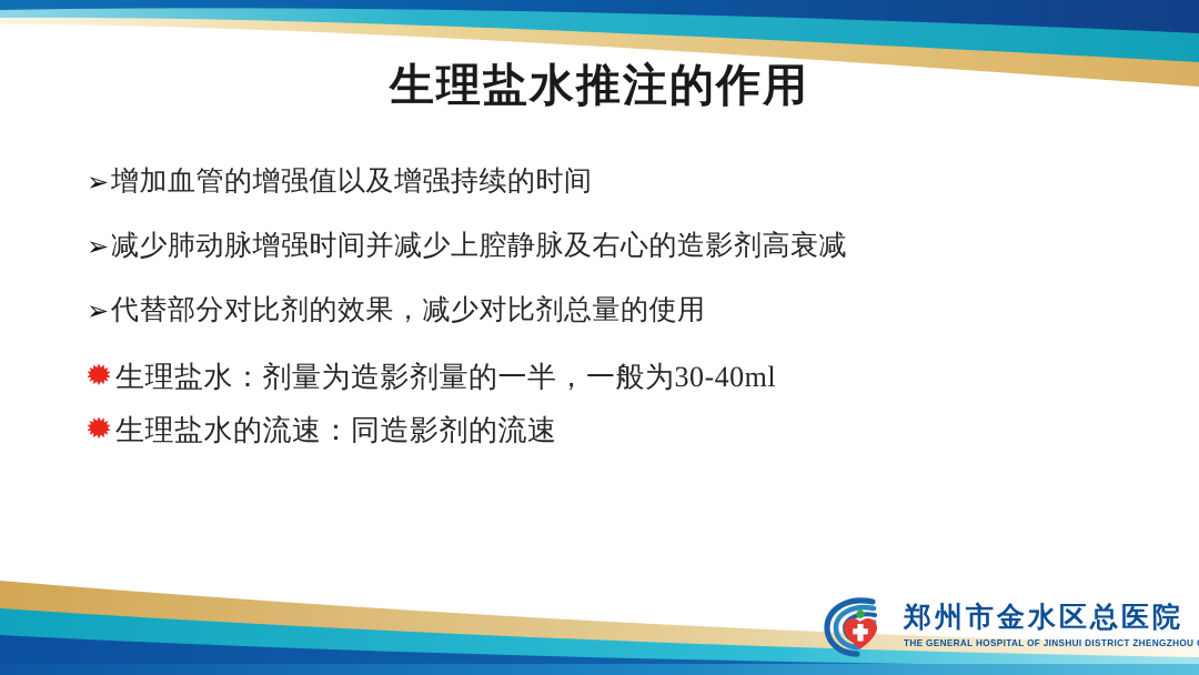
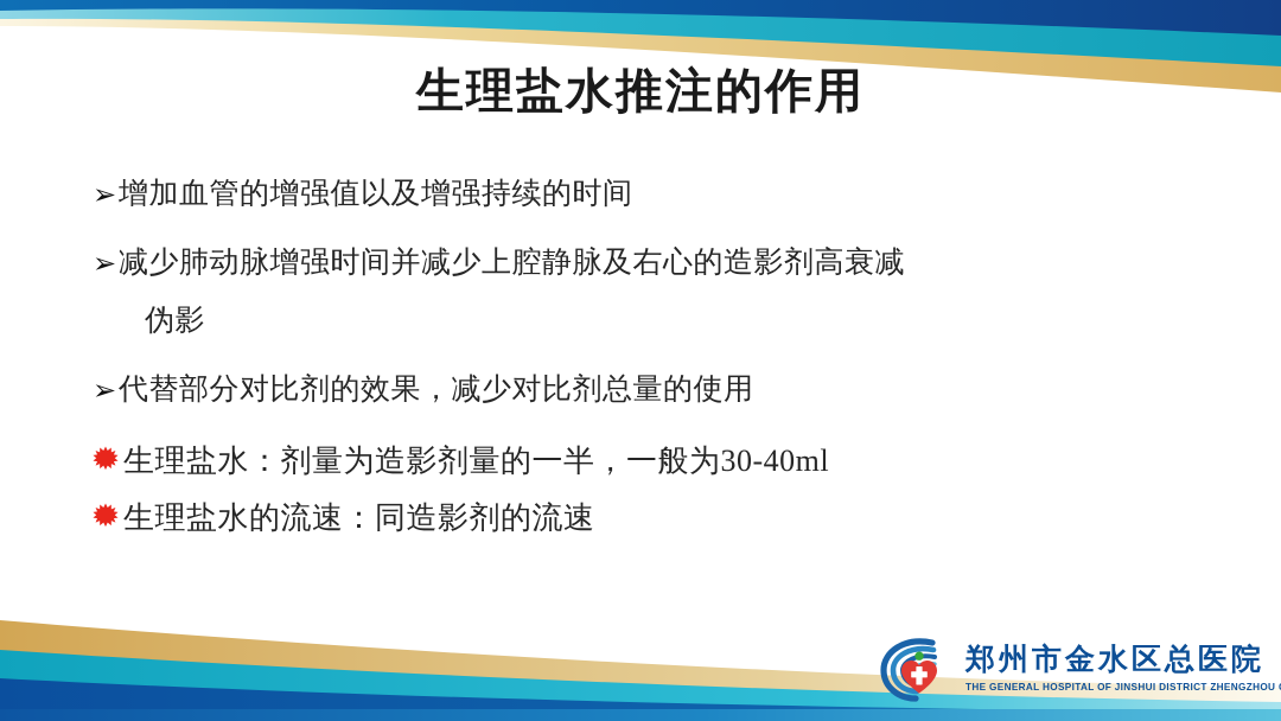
  生理盐水推注的作用
  ➢
  增加血管的增强值以及增强持续的时间
  ➢
  减少肺动脉增强时间并减少上腔静脉及右心的造影剂高衰减
+ 伪影
  ➢
  代替部分对比剂的效果，减少对比剂总量的使用
  生理盐水：剂量为造影剂量的一半，一般为30-40ml
  生理盐水的流速：同造影剂的流速
  郑州市金水区总医院
  THE GENERAL HOSPITAL OF JINSHUI DISTRICT ZHENGZHOU
